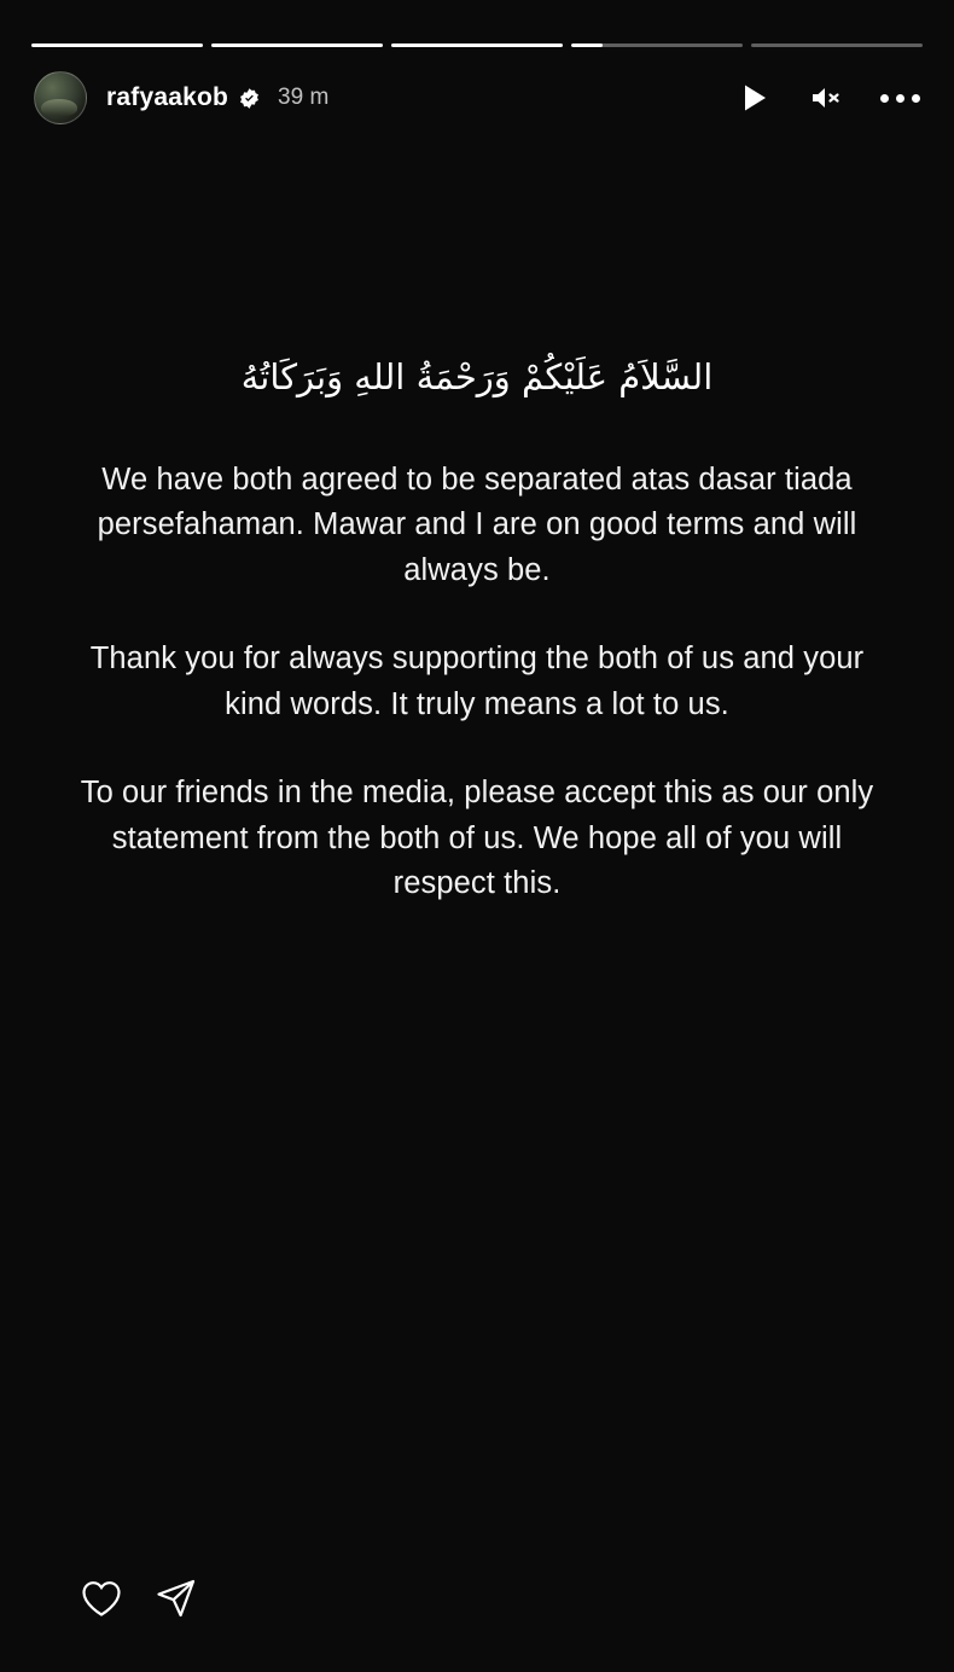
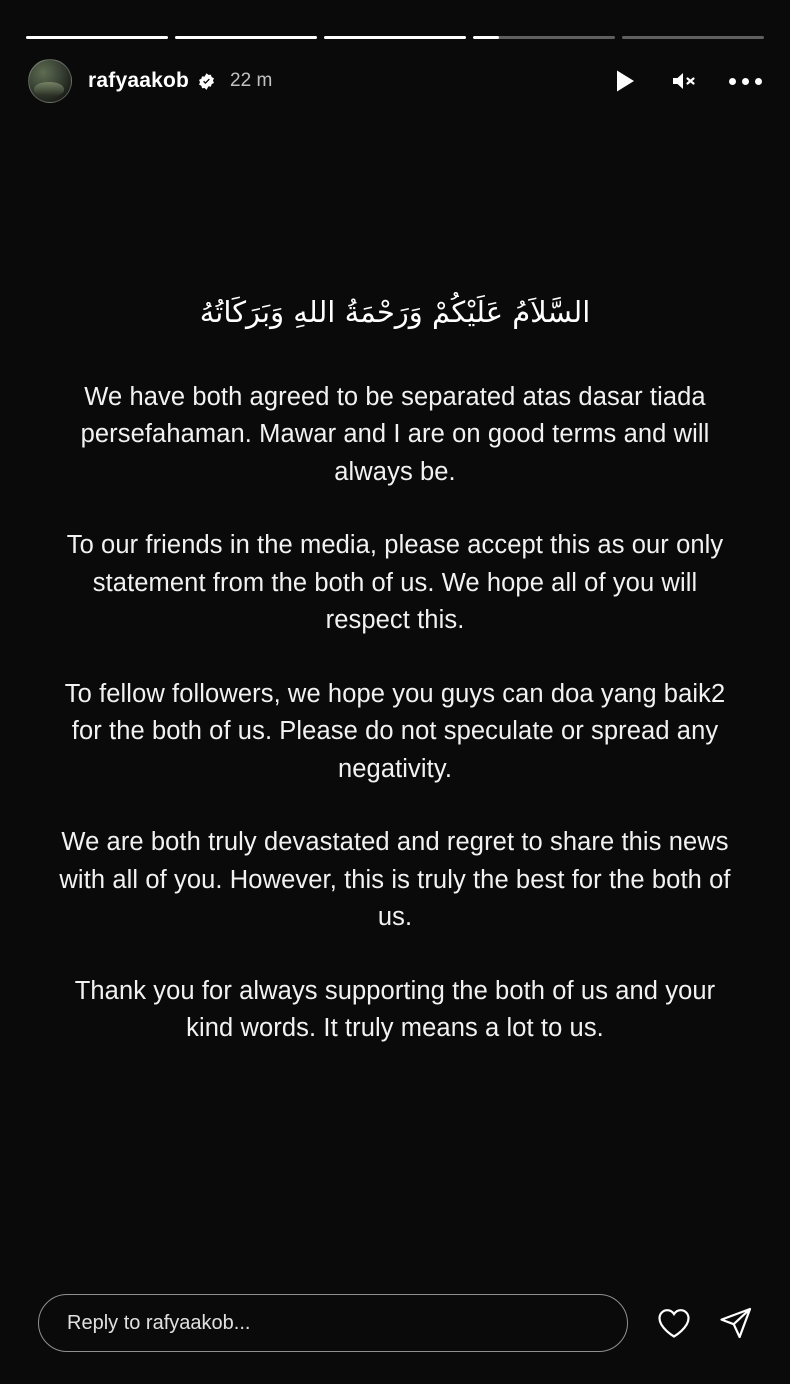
  rafyaakob
- 39 m
+ 22 m
  السَّلاَمُ عَلَيْكُمْ وَرَحْمَةُ اللهِ وَبَرَكَاتُهُ
  We have both agreed to be separated atas dasar tiada persefahaman. Mawar and I are on good terms and will always be.
- Thank you for always supporting the both of us and your kind words. It truly means a lot to us.
+ To our friends in the media, please accept this as our only statement from the both of us. We hope all of you will respect this.
+ To fellow followers, we hope you guys can doa yang baik2 for the both of us. Please do not speculate or spread any negativity.
+ We are both truly devastated and regret to share this news with all of you. However, this is truly the best for the both of us.
- To our friends in the media, please accept this as our only statement from the both of us. We hope all of you will respect this.
+ Thank you for always supporting the both of us and your kind words. It truly means a lot to us.
+ Reply to rafyaakob...
